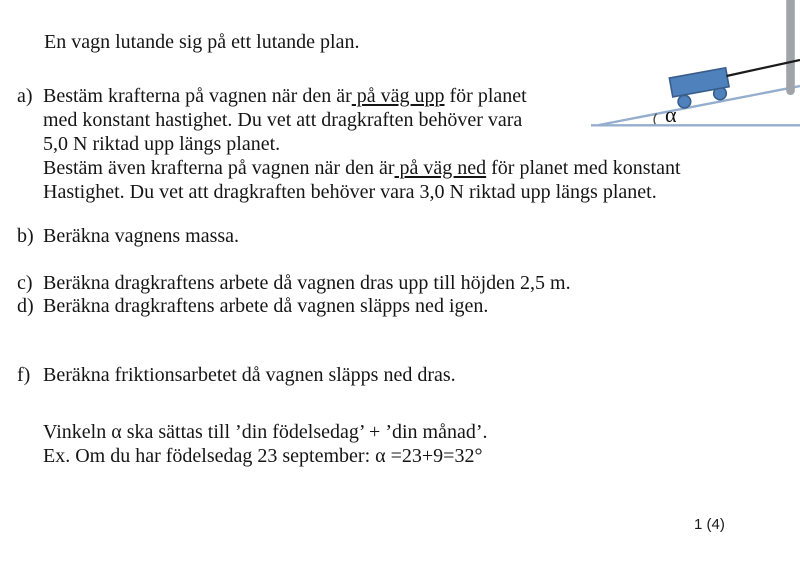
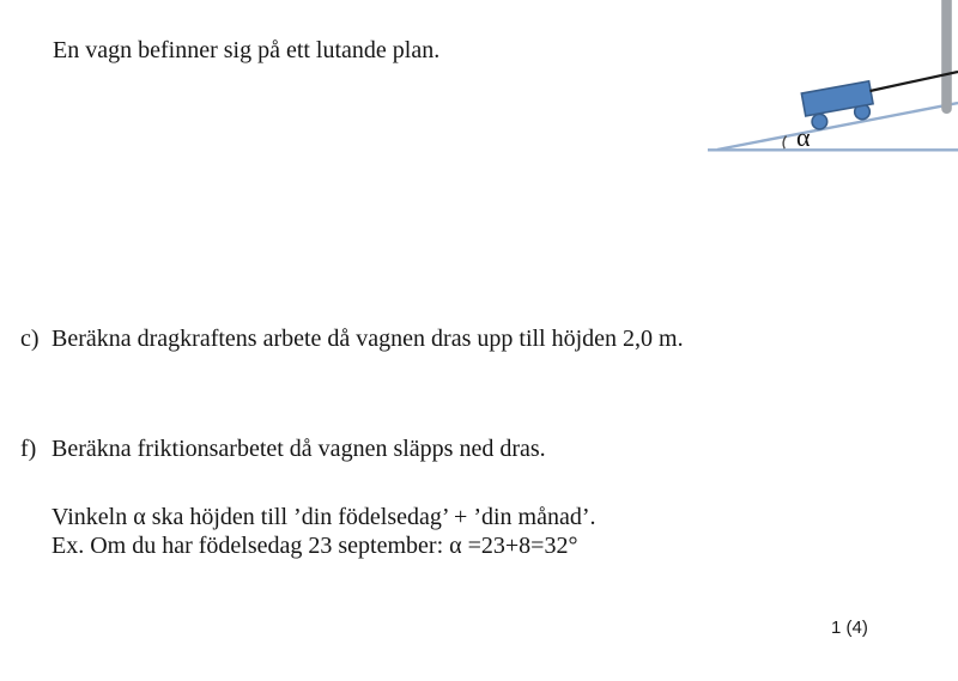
- En vagn lutande sig på ett lutande plan.
+ En vagn befinner sig på ett lutande plan.
- a)
- Bestäm krafterna på vagnen när den är på väg upp för planet
- med konstant hastighet. Du vet att dragkraften behöver vara
- 5,0 N riktad upp längs planet.
- Bestäm även krafterna på vagnen när den är på väg ned för planet med konstant
- Hastighet. Du vet att dragkraften behöver vara 3,0 N riktad upp längs planet.
- b)
- Beräkna vagnens massa.
  c)
- Beräkna dragkraftens arbete då vagnen dras upp till höjden 2,5 m.
+ Beräkna dragkraftens arbete då vagnen dras upp till höjden 2,0 m.
- d)
- Beräkna dragkraftens arbete då vagnen släpps ned igen.
  f)
  Beräkna friktionsarbetet då vagnen släpps ned dras.
- Vinkeln α ska sättas till ’din födelsedag’ + ’din månad’.
+ Vinkeln α ska höjden till ’din födelsedag’ + ’din månad’.
- Ex. Om du har födelsedag 23 september: α =23+9=32°
+ Ex. Om du har födelsedag 23 september: α =23+8=32°
  1 (4)
  α
